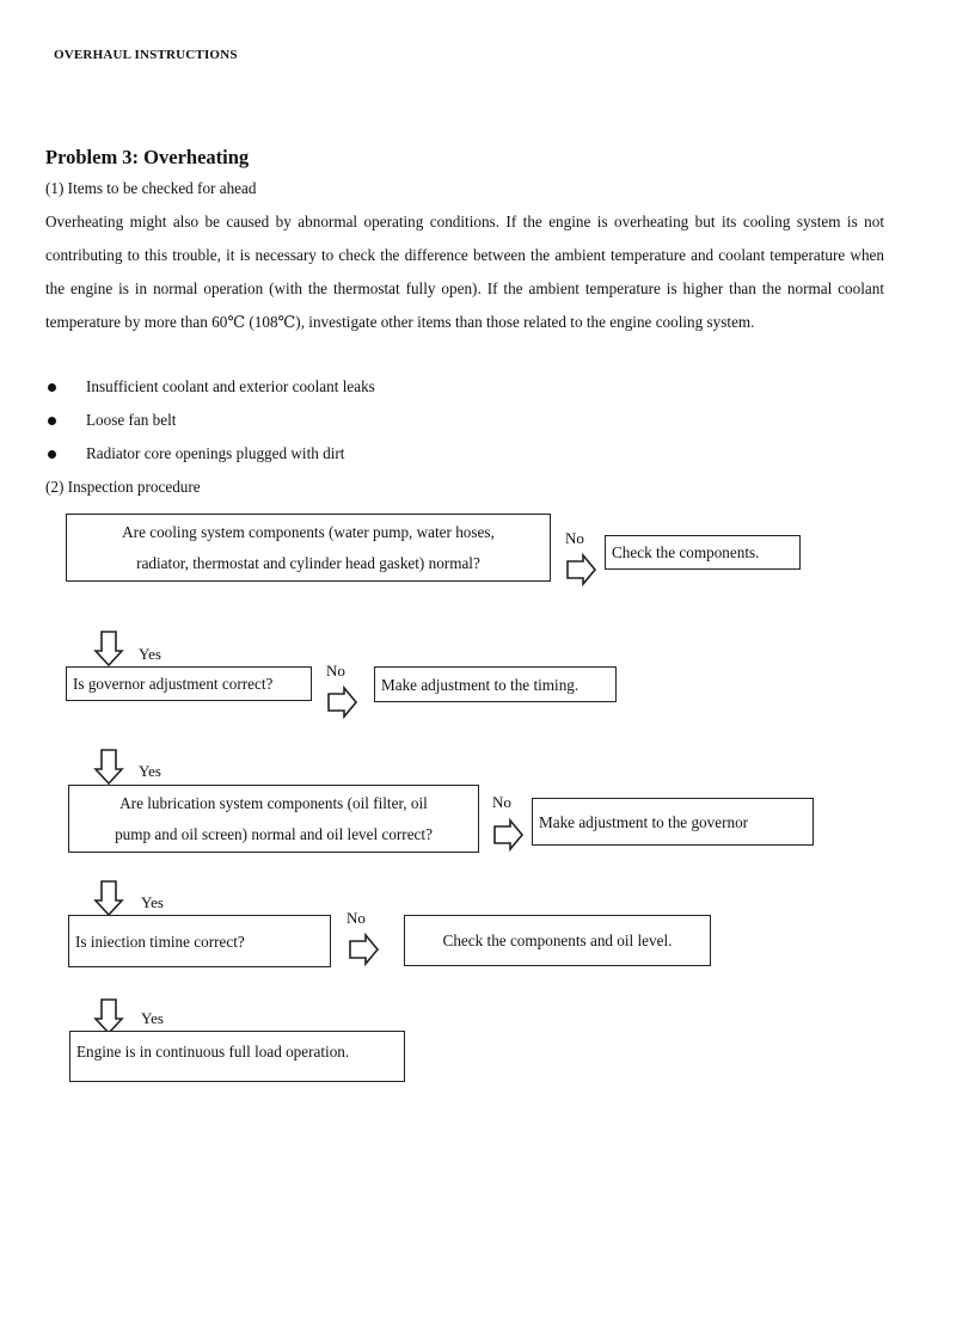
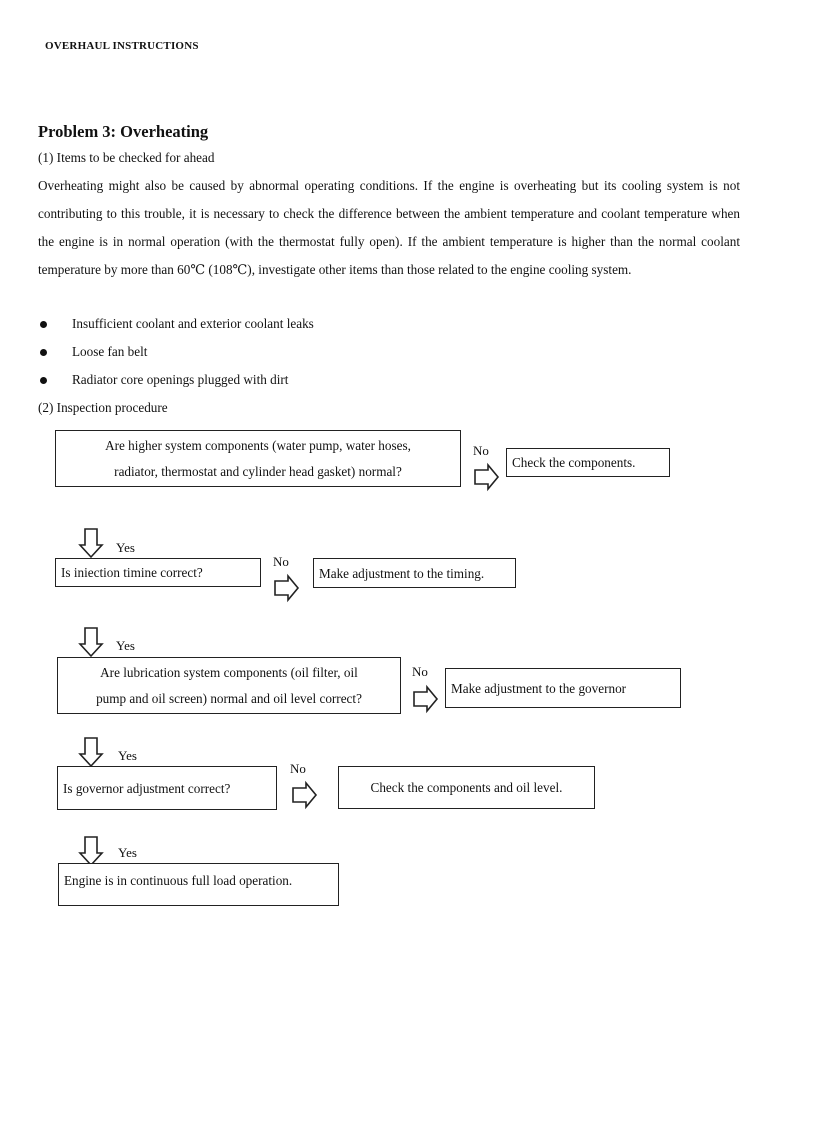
  OVERHAUL INSTRUCTIONS
  Problem 3: Overheating
  (1) Items to be checked for ahead
  Overheating might also be caused by abnormal operating conditions. If the engine is overheating but its cooling system is not contributing to this trouble, it is necessary to check the difference between the ambient temperature and coolant temperature when the engine is in normal operation (with the thermostat fully open). If the ambient temperature is higher than the normal coolant temperature by more than 60℃ (108℃), investigate other items than those related to the engine cooling system.
  Insufficient coolant and exterior coolant leaks
  Loose fan belt
  Radiator core openings plugged with dirt
  (2) Inspection procedure
- Are cooling system components (water pump, water hoses,
+ Are higher system components (water pump, water hoses,
  radiator, thermostat and cylinder head gasket) normal?
  No
  Check the components.
  Yes
- Is governor adjustment correct?
+ Is iniection timine correct?
  No
  Make adjustment to the timing.
  Yes
  Are lubrication system components (oil filter, oil
  pump and oil screen) normal and oil level correct?
  No
  Make adjustment to the governor
  Yes
- Is iniection timine correct?
+ Is governor adjustment correct?
  No
  Check the components and oil level.
  Yes
  Engine is in continuous full load operation.
